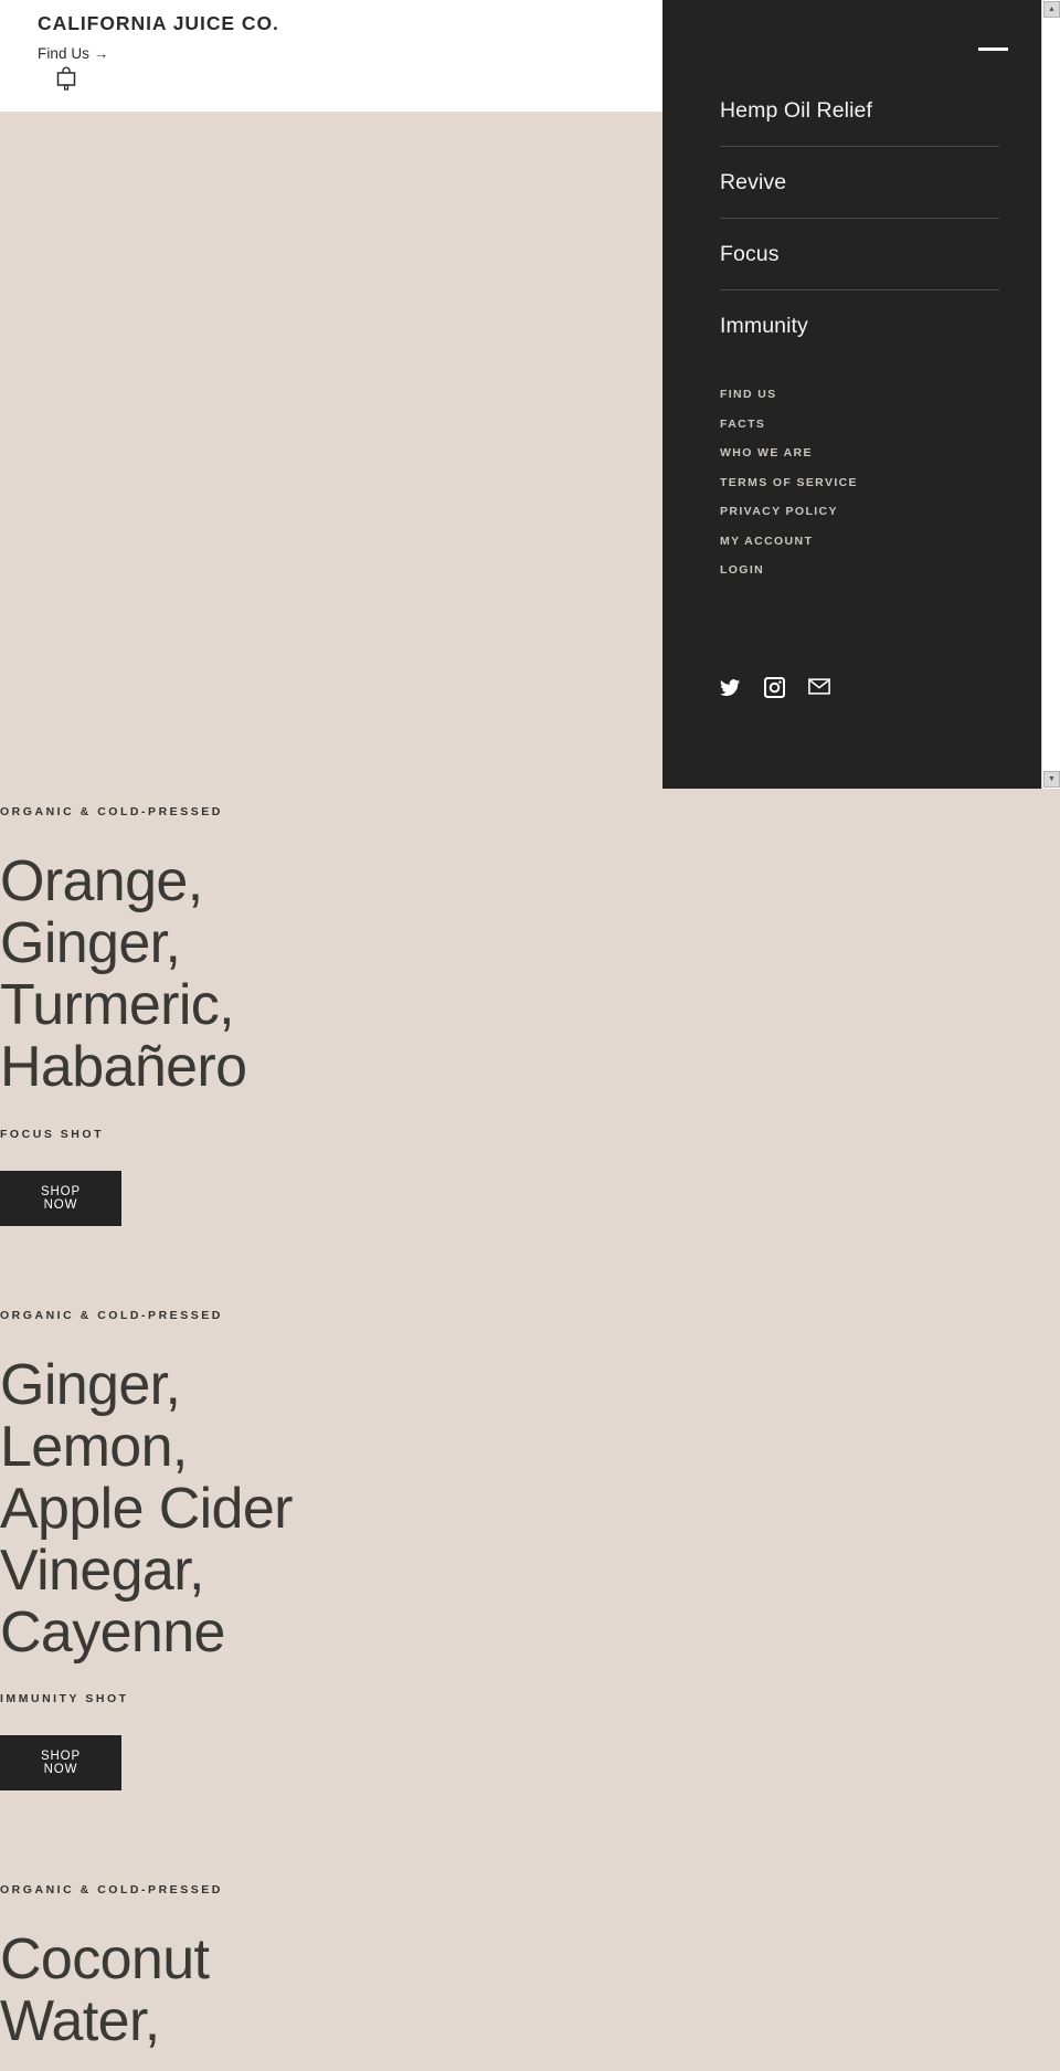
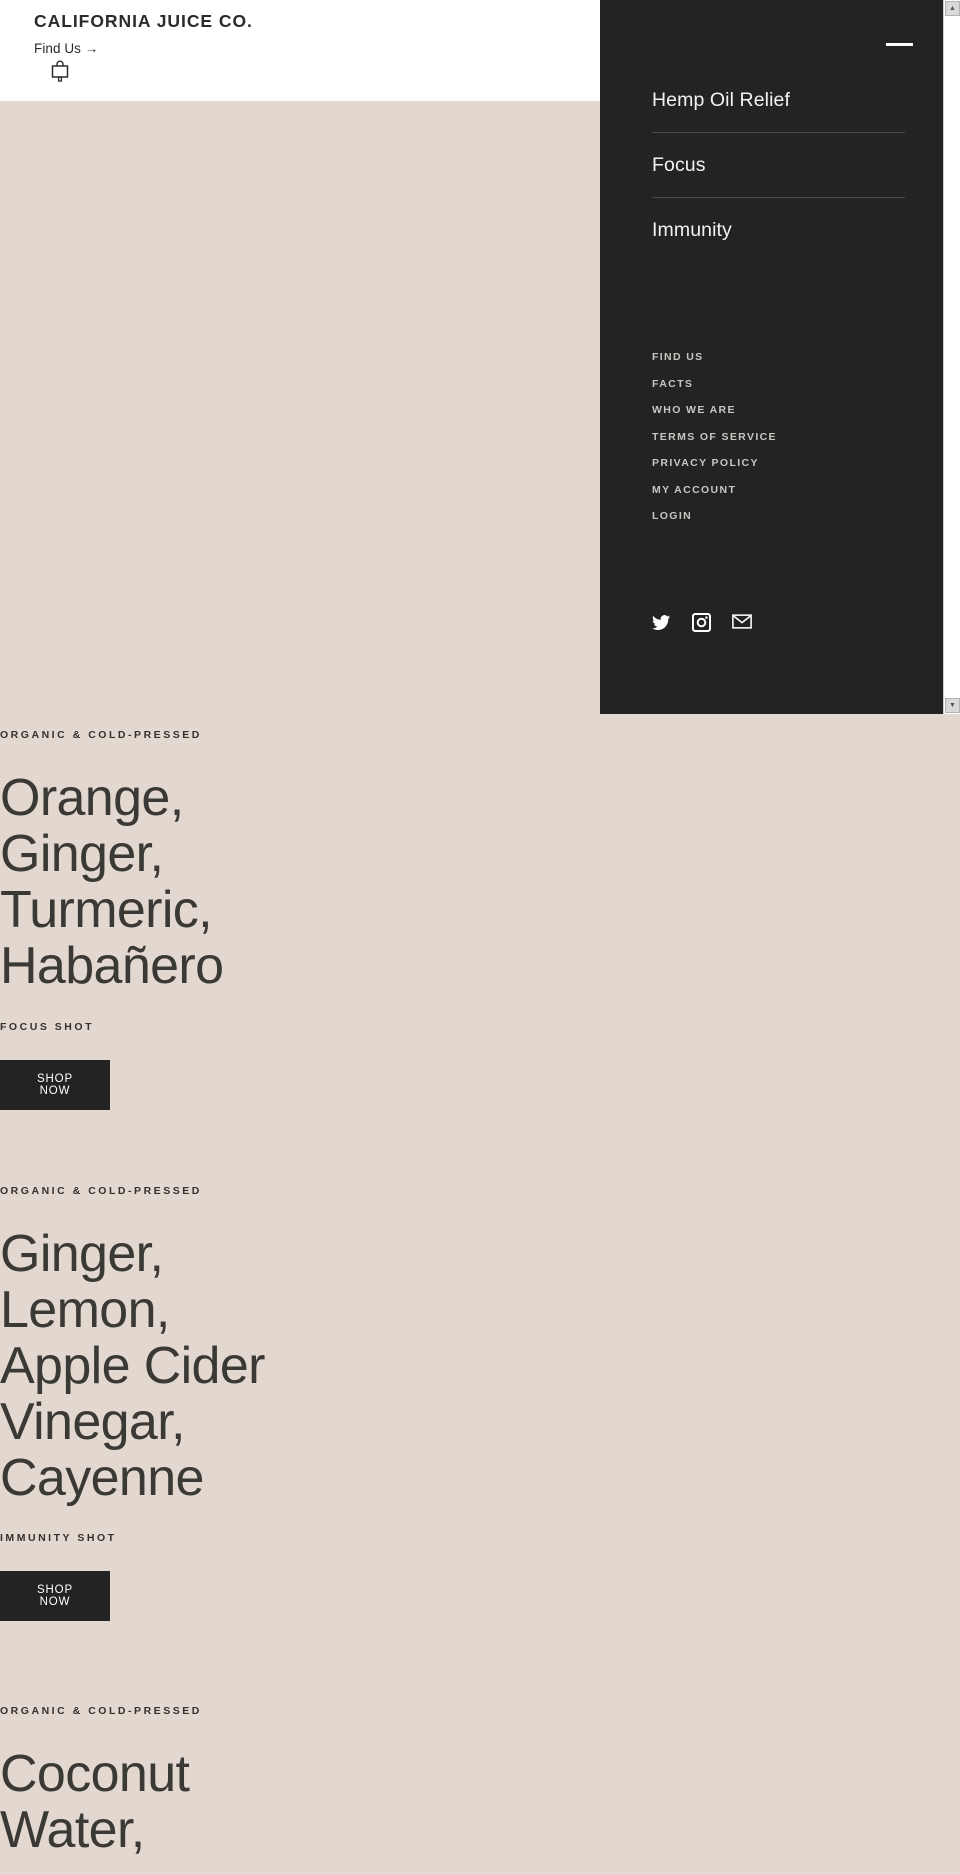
  CALIFORNIA JUICE CO.
  Find Us →
  Hemp Oil Relief
- Revive
  Focus
  Immunity
  FIND US
  FACTS
  WHO WE ARE
  TERMS OF SERVICE
  PRIVACY POLICY
  MY ACCOUNT
  LOGIN
  ORGANIC & COLD-PRESSED
  Orange,
  Ginger,
  Turmeric,
  Habañero
  FOCUS SHOT
  SHOP NOW
  ORGANIC & COLD-PRESSED
  Ginger,
  Lemon,
  Apple Cider
  Vinegar,
  Cayenne
  IMMUNITY SHOT
  SHOP NOW
  ORGANIC & COLD-PRESSED
  Coconut
  Water,
